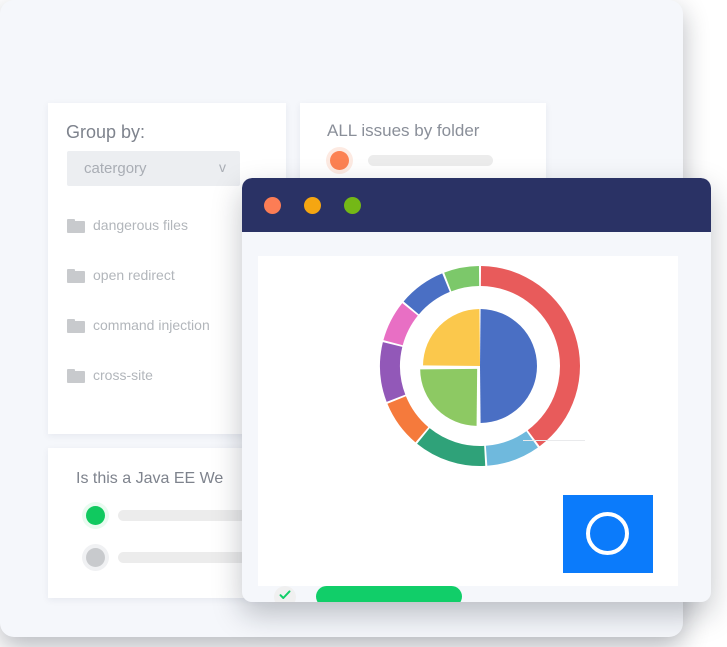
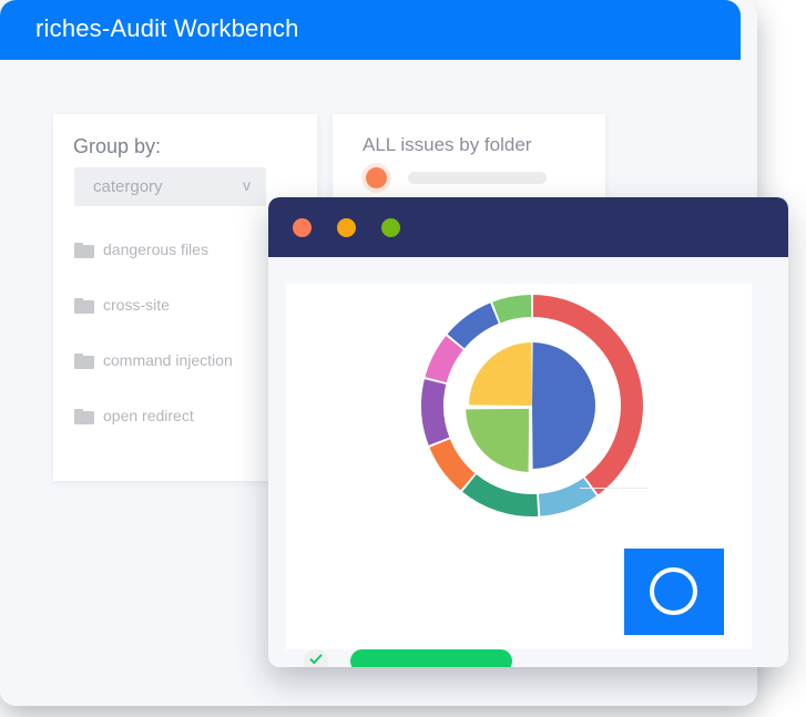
+ riches-Audit Workbench
  Group by:
  catergory
  v
  dangerous files
- open redirect
+ cross-site
  command injection
- cross-site
+ open redirect
  ALL issues by folder
- Is this a Java EE We
